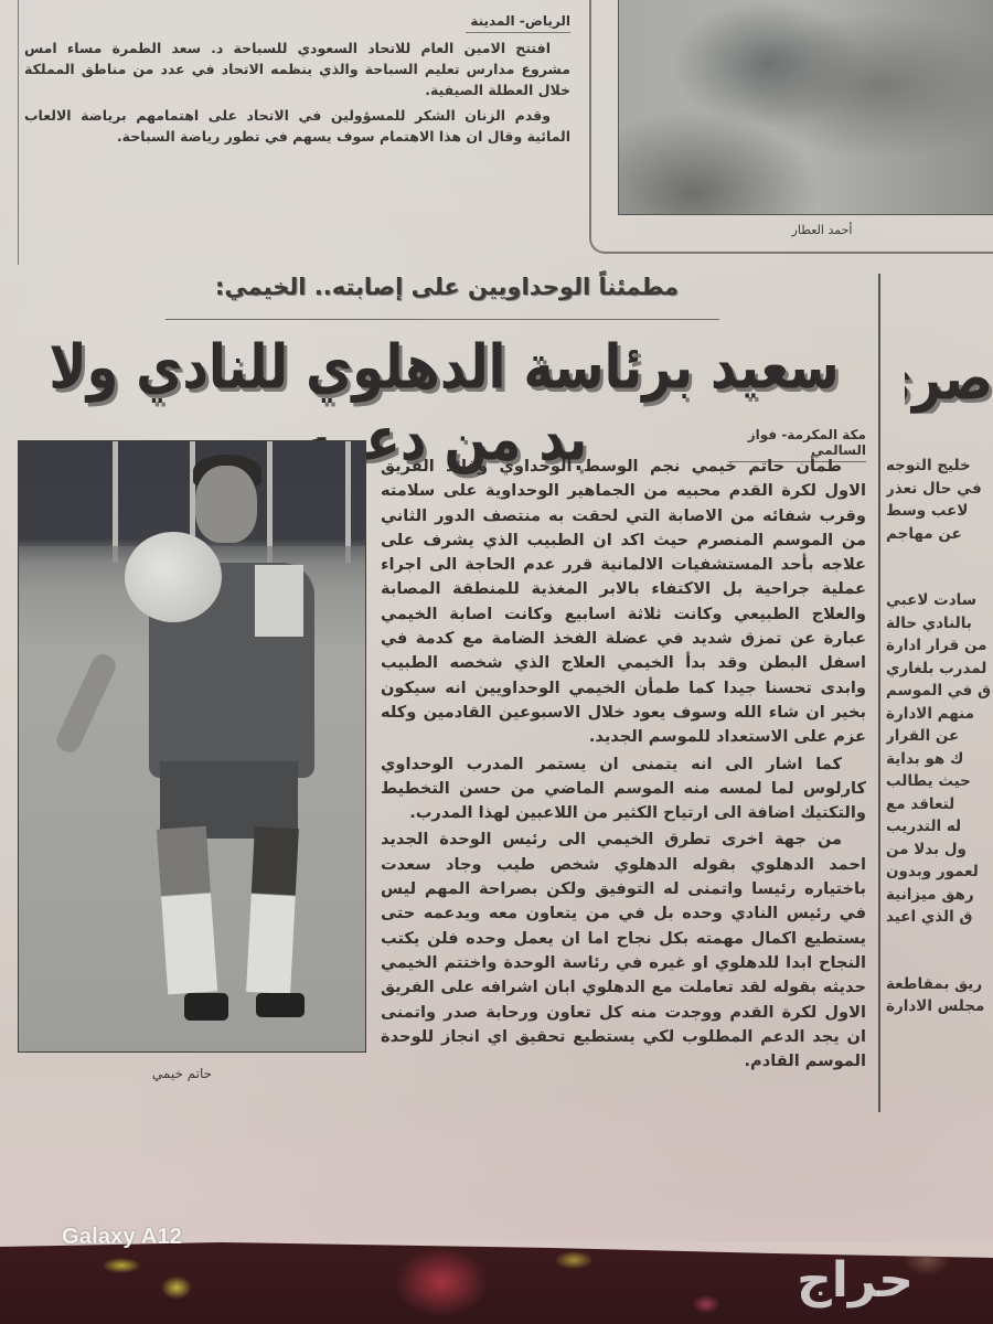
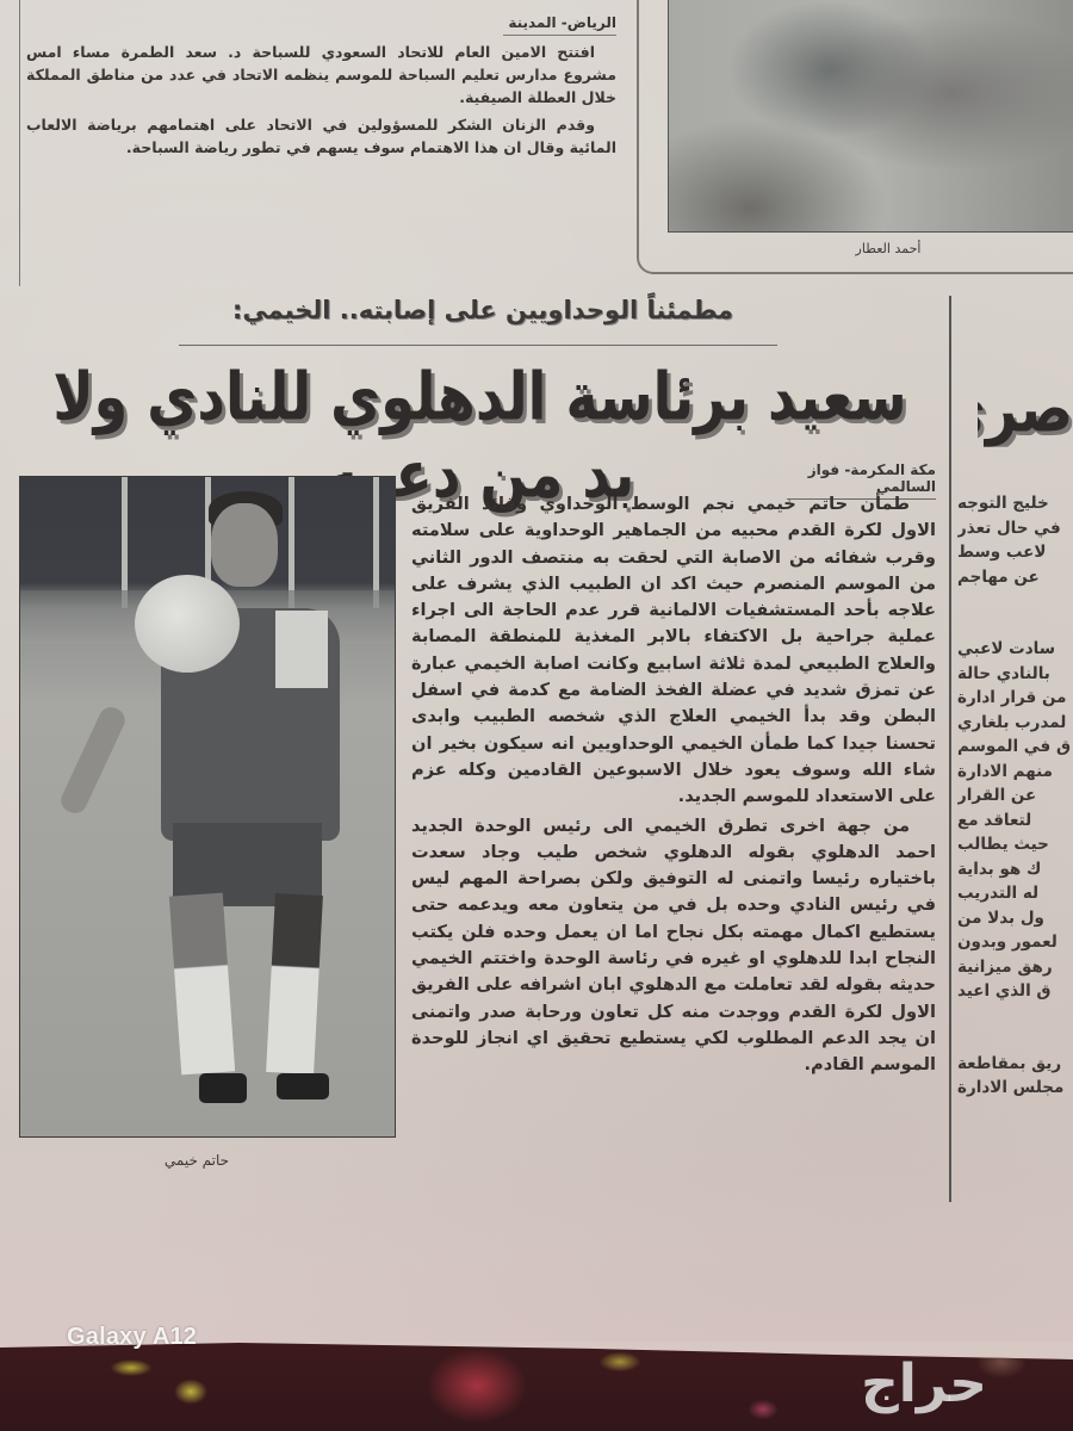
  الرياض- المدينة
- افتتح الامين العام للاتحاد السعودي للسباحة د. سعد الطمرة مساء امس مشروع مدارس تعليم السباحة والذي ينظمه الاتحاد في عدد من مناطق المملكة خلال العطلة الصيفية.
+ افتتح الامين العام للاتحاد السعودي للسباحة د. سعد الطمرة مساء امس مشروع مدارس تعليم السباحة للموسم ينظمه الاتحاد في عدد من مناطق المملكة خلال العطلة الصيفية.
  وقدم الزنان الشكر للمسؤولين في الاتحاد على اهتمامهم برياضة الالعاب المائية وقال ان هذا الاهتمام سوف يسهم في تطور رياضة السباحة.
  أحمد العطار
  مطمئناً الوحداويين على إصابته.. الخيمي:
  سعيد برئاسة الدهلوي للنادي ولا بد من دعمه
  خليج التوجه
  في حال تعذر
  لاعب وسط
  عن مهاجم
  سادت لاعبي
  بالنادي حالة
  من قرار ادارة
  لمدرب بلغاري
  ق في الموسم
  منهم الادارة
  عن القرار
- ك هو بداية
+ لتعاقد مع
  حيث يطالب
- لتعاقد مع
+ ك هو بداية
  له التدريب
  ول بدلا من
  لعمور وبدون
  رهق ميزانية
  ق الذي اعيد
  ريق بمقاطعة
  مجلس الادارة
  مكة المكرمة- فواز السالمي
- طمأن حاتم خيمي نجم الوسط الوحداوي وقائد الفريق الاول لكرة القدم محبيه من الجماهير الوحداوية على سلامته وقرب شفائه من الاصابة التي لحقت به منتصف الدور الثاني من الموسم المنصرم حيث اكد ان الطبيب الذي يشرف على علاجه بأحد المستشفيات الالمانية قرر عدم الحاجة الى اجراء عملية جراحية بل الاكتفاء بالابر المغذية للمنطقة المصابة والعلاج الطبيعي وكانت ثلاثة اسابيع وكانت اصابة الخيمي عبارة عن تمزق شديد في عضلة الفخذ الضامة مع كدمة في اسفل البطن وقد بدأ الخيمي العلاج الذي شخصه الطبيب وابدى تحسنا جيدا كما طمأن الخيمي الوحداويين انه سيكون بخير ان شاء الله وسوف يعود خلال الاسبوعين القادمين وكله عزم على الاستعداد للموسم الجديد.
+ طمأن حاتم خيمي نجم الوسط الوحداوي وقائد الفريق الاول لكرة القدم محبيه من الجماهير الوحداوية على سلامته وقرب شفائه من الاصابة التي لحقت به منتصف الدور الثاني من الموسم المنصرم حيث اكد ان الطبيب الذي يشرف على علاجه بأحد المستشفيات الالمانية قرر عدم الحاجة الى اجراء عملية جراحية بل الاكتفاء بالابر المغذية للمنطقة المصابة والعلاج الطبيعي لمدة ثلاثة اسابيع وكانت اصابة الخيمي عبارة عن تمزق شديد في عضلة الفخذ الضامة مع كدمة في اسفل البطن وقد بدأ الخيمي العلاج الذي شخصه الطبيب وابدى تحسنا جيدا كما طمأن الخيمي الوحداويين انه سيكون بخير ان شاء الله وسوف يعود خلال الاسبوعين القادمين وكله عزم على الاستعداد للموسم الجديد.
- كما اشار الى انه يتمنى ان يستمر المدرب الوحداوي كارلوس لما لمسه منه الموسم الماضي من حسن التخطيط والتكتيك اضافة الى ارتياح الكثير من اللاعبين لهذا المدرب.
  من جهة اخرى تطرق الخيمي الى رئيس الوحدة الجديد احمد الدهلوي بقوله الدهلوي شخص طيب وجاد سعدت باختياره رئيسا واتمنى له التوفيق ولكن بصراحة المهم ليس في رئيس النادي وحده بل في من يتعاون معه ويدعمه حتى يستطيع اكمال مهمته بكل نجاح اما ان يعمل وحده فلن يكتب النجاح ابدا للدهلوي او غيره في رئاسة الوحدة واختتم الخيمي حديثه بقوله لقد تعاملت مع الدهلوي ابان اشرافه على الفريق الاول لكرة القدم ووجدت منه كل تعاون ورحابة صدر واتمنى ان يجد الدعم المطلوب لكي يستطيع تحقيق اي انجاز للوحدة الموسم القادم.
  حاتم خيمي
  Galaxy A12
  حراج
